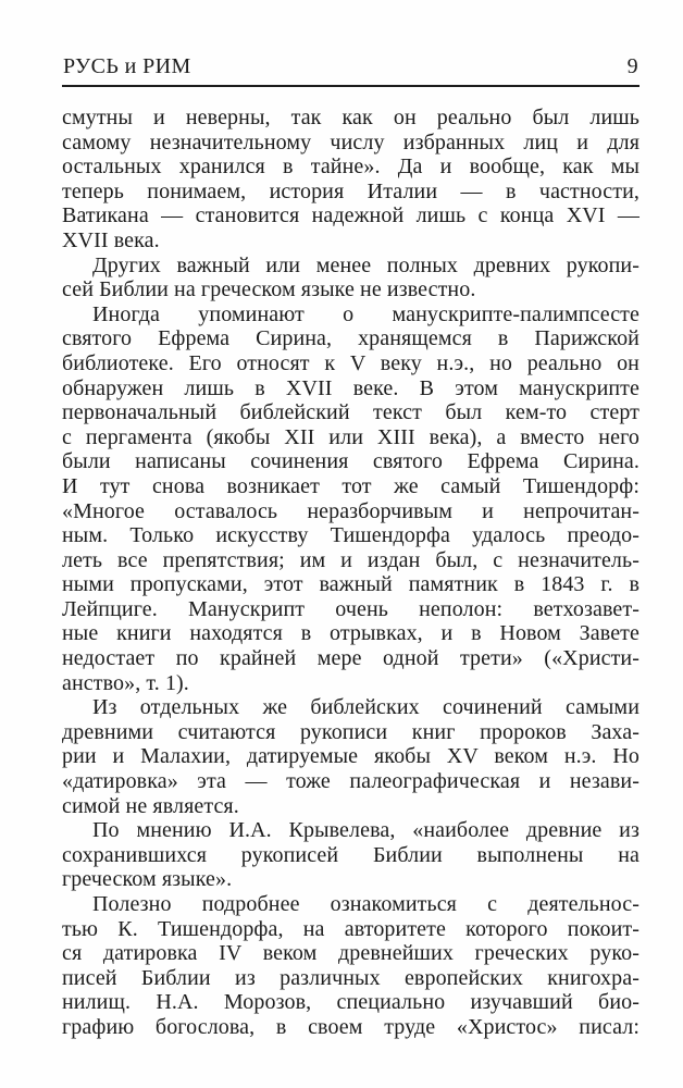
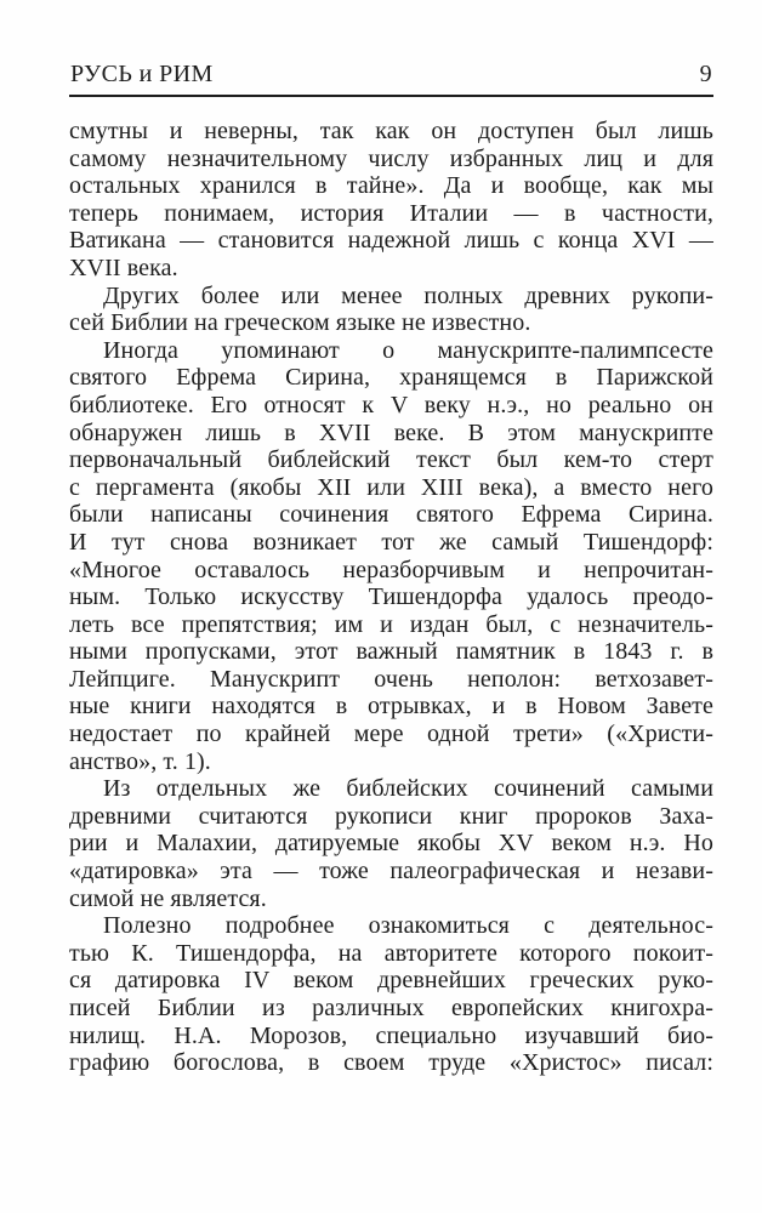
  РУСЬ и РИМ
  9
- смутны и неверны, так как он реально был лишь
+ смутны и неверны, так как он доступен был лишь
  самому незначительному числу избранных лиц и для
  остальных хранился в тайне». Да и вообще, как мы
  теперь понимаем, история Италии — в частности,
  Ватикана — становится надежной лишь с конца XVI —
  XVII века.
- Других важный или менее полных древних рукопи-
+ Других более или менее полных древних рукопи-
  сей Библии на греческом языке не известно.
  Иногда упоминают о манускрипте-палимпсесте
  святого Ефрема Сирина, хранящемся в Парижской
  библиотеке. Его относят к V веку н.э., но реально он
  обнаружен лишь в XVII веке. В этом манускрипте
  первоначальный библейский текст был кем-то стерт
  с пергамента (якобы XII или XIII века), а вместо него
  были написаны сочинения святого Ефрема Сирина.
  И тут снова возникает тот же самый Тишендорф:
  «Многое оставалось неразборчивым и непрочитан-
  ным. Только искусству Тишендорфа удалось преодо-
  леть все препятствия; им и издан был, с незначитель-
  ными пропусками, этот важный памятник в 1843 г. в
  Лейпциге. Манускрипт очень неполон: ветхозавет-
  ные книги находятся в отрывках, и в Новом Завете
  недостает по крайней мере одной трети» («Христи-
  анство», т. 1).
  Из отдельных же библейских сочинений самыми
  древними считаются рукописи книг пророков Заха-
  рии и Малахии, датируемые якобы XV веком н.э. Но
  «датировка» эта — тоже палеографическая и незави-
  симой не является.
- По мнению И.А. Крывелева, «наиболее древние из
- сохранившихся рукописей Библии выполнены на
- греческом языке».
  Полезно подробнее ознакомиться с деятельнос-
  тью К. Тишендорфа, на авторитете которого покоит-
  ся датировка IV веком древнейших греческих руко-
  писей Библии из различных европейских книгохра-
  нилищ. Н.А. Морозов, специально изучавший био-
  графию богослова, в своем труде «Христос» писал:
